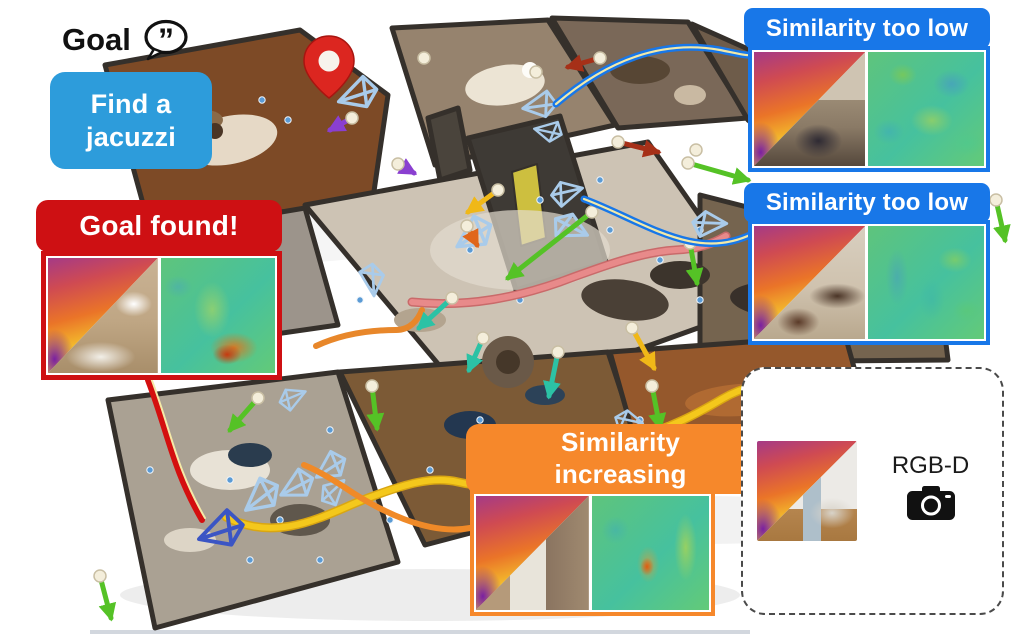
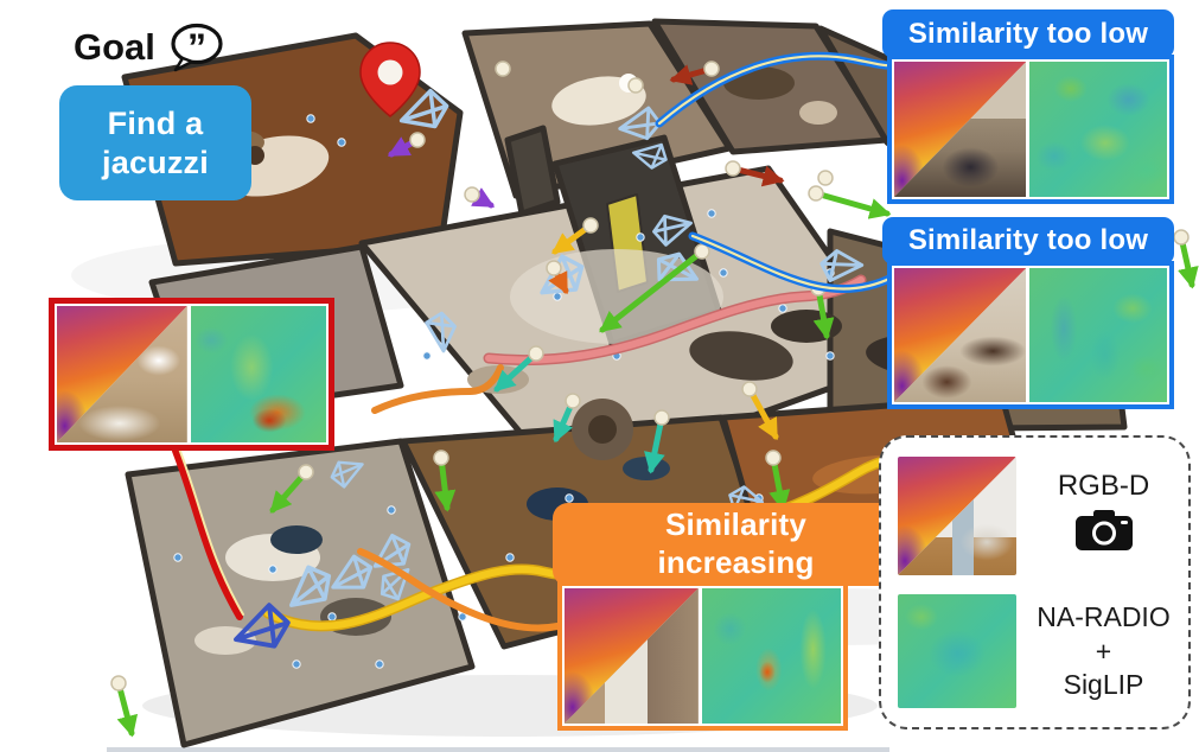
  Goal
  ”
  Find a jacuzzi
- Goal found!
  Similarity too low
  Similarity too low
  Similarity increasing
  RGB-D
+ NA-RADIO
+ +
+ SigLIP
